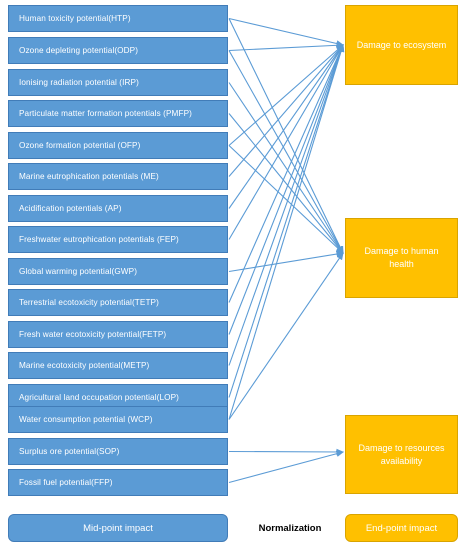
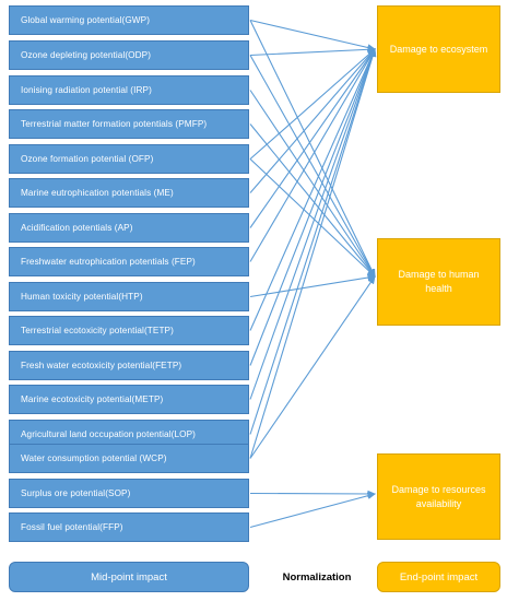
- Human toxicity potential(HTP)
+ Global warming potential(GWP)
  Ozone depleting potential(ODP)
  Ionising radiation potential (IRP)
- Particulate matter formation potentials (PMFP)
+ Terrestrial matter formation potentials (PMFP)
  Ozone formation potential (OFP)
  Marine eutrophication potentials (ME)
  Acidification potentials (AP)
  Freshwater eutrophication potentials (FEP)
- Global warming potential(GWP)
+ Human toxicity potential(HTP)
  Terrestrial ecotoxicity potential(TETP)
  Fresh water ecotoxicity potential(FETP)
  Marine ecotoxicity potential(METP)
  Agricultural land occupation potential(LOP)
  Water consumption potential (WCP)
  Surplus ore potential(SOP)
  Fossil fuel potential(FFP)
  Damage to ecosystem
  Damage to human health
  Damage to resources availability
  Mid-point impact
  Normalization
  End-point impact
